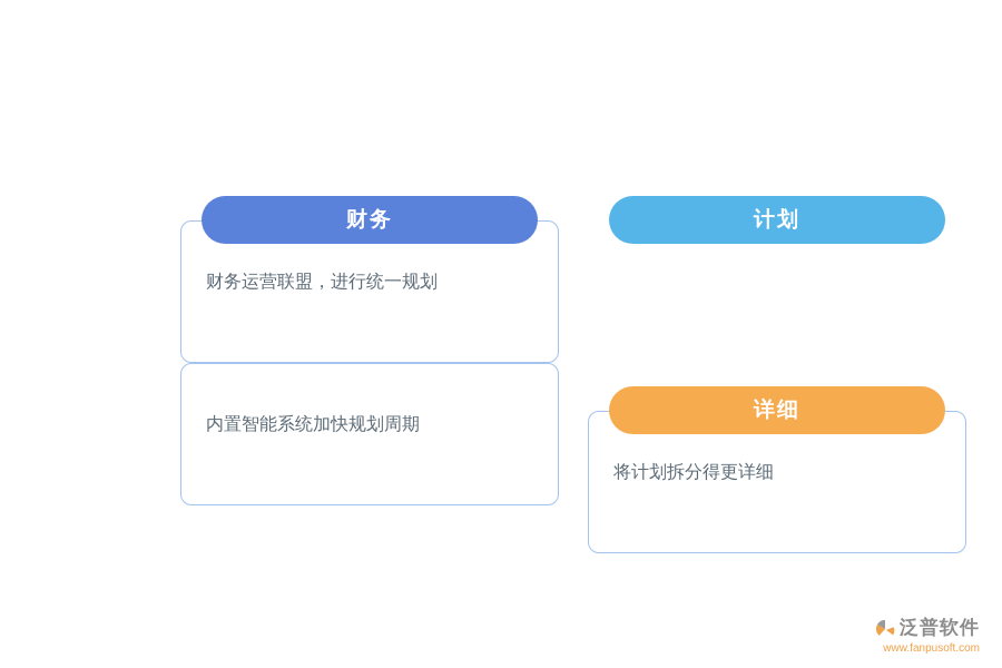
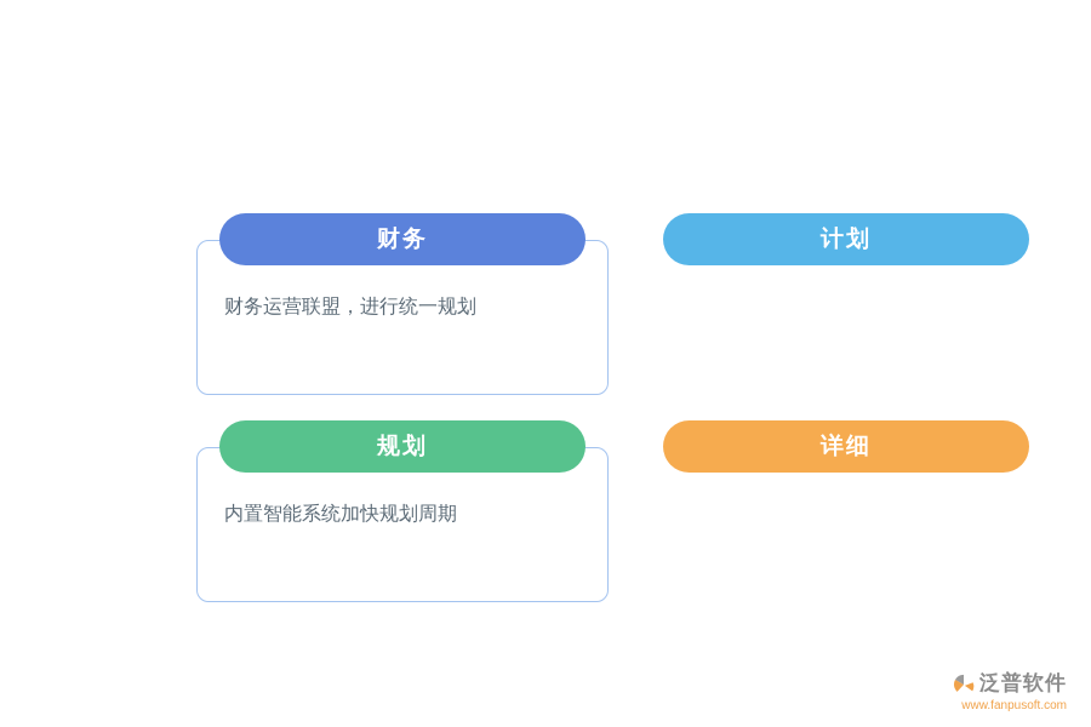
  财务
  财务运营联盟，进行统一规划
  计划
+ 规划
  内置智能系统加快规划周期
  详细
- 将计划拆分得更详细
  泛普软件
  www.fanpusoft.com
